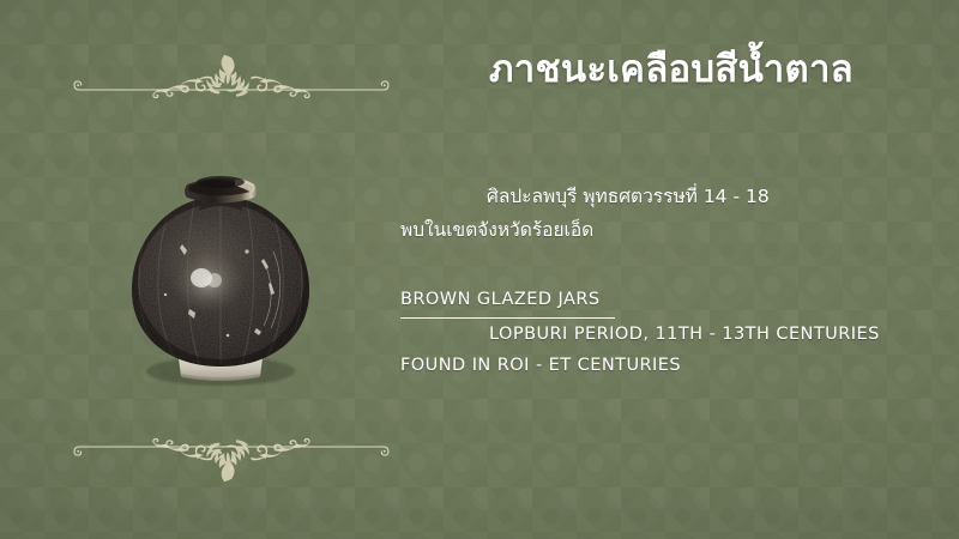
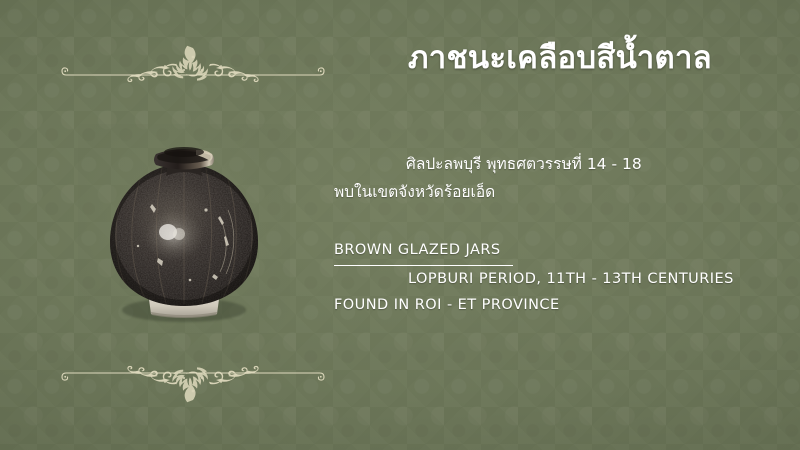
  ภาชนะเคลือบสีน้ำตาล
  ศิลปะลพบุรี พุทธศตวรรษที่ 14 - 18
  พบในเขตจังหวัดร้อยเอ็ด
  BROWN GLAZED JARS
  LOPBURI PERIOD, 11TH - 13TH CENTURIES
- FOUND IN ROI - ET CENTURIES
+ FOUND IN ROI - ET PROVINCE
